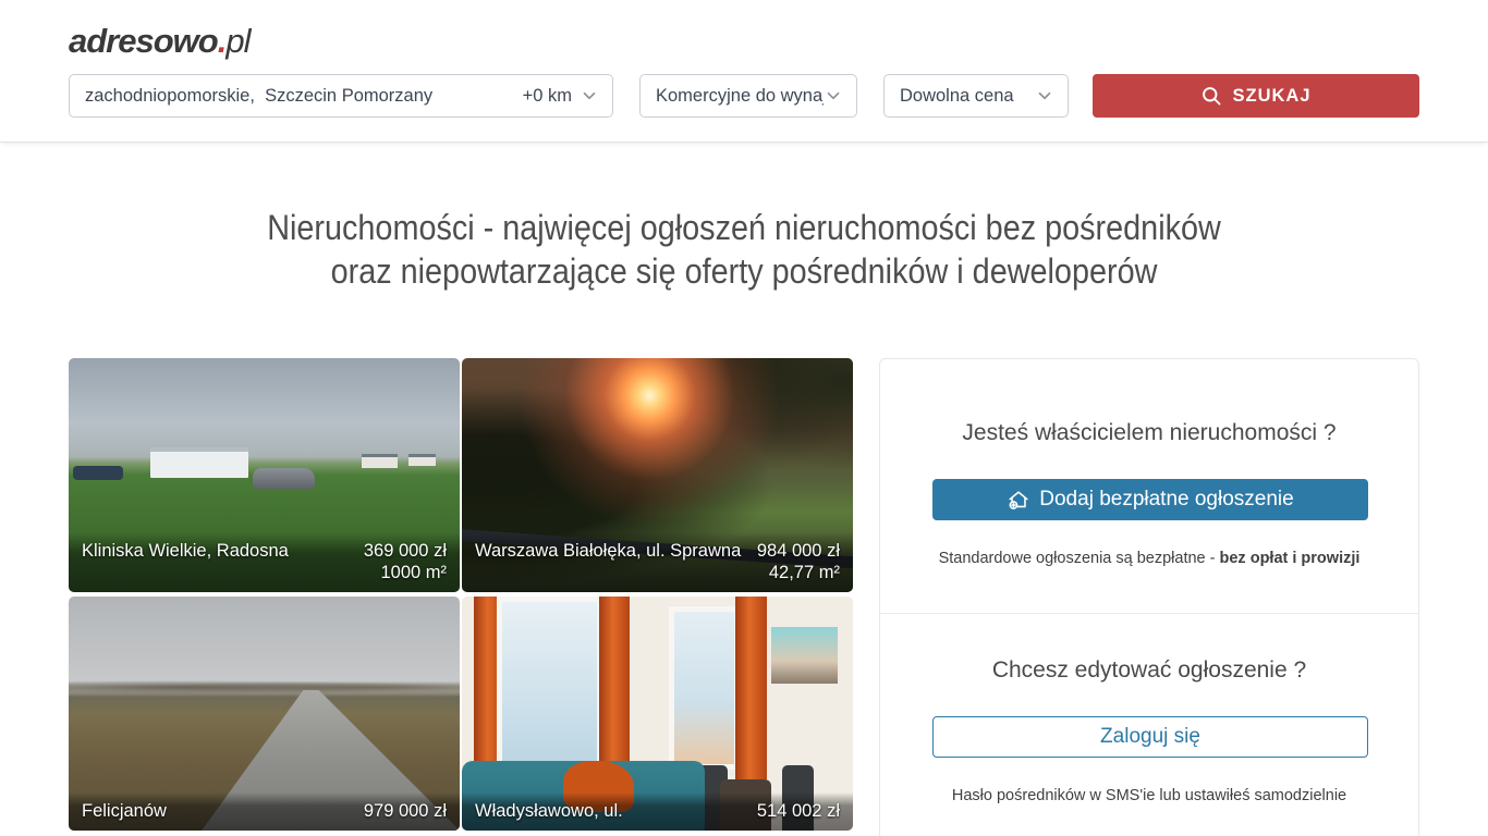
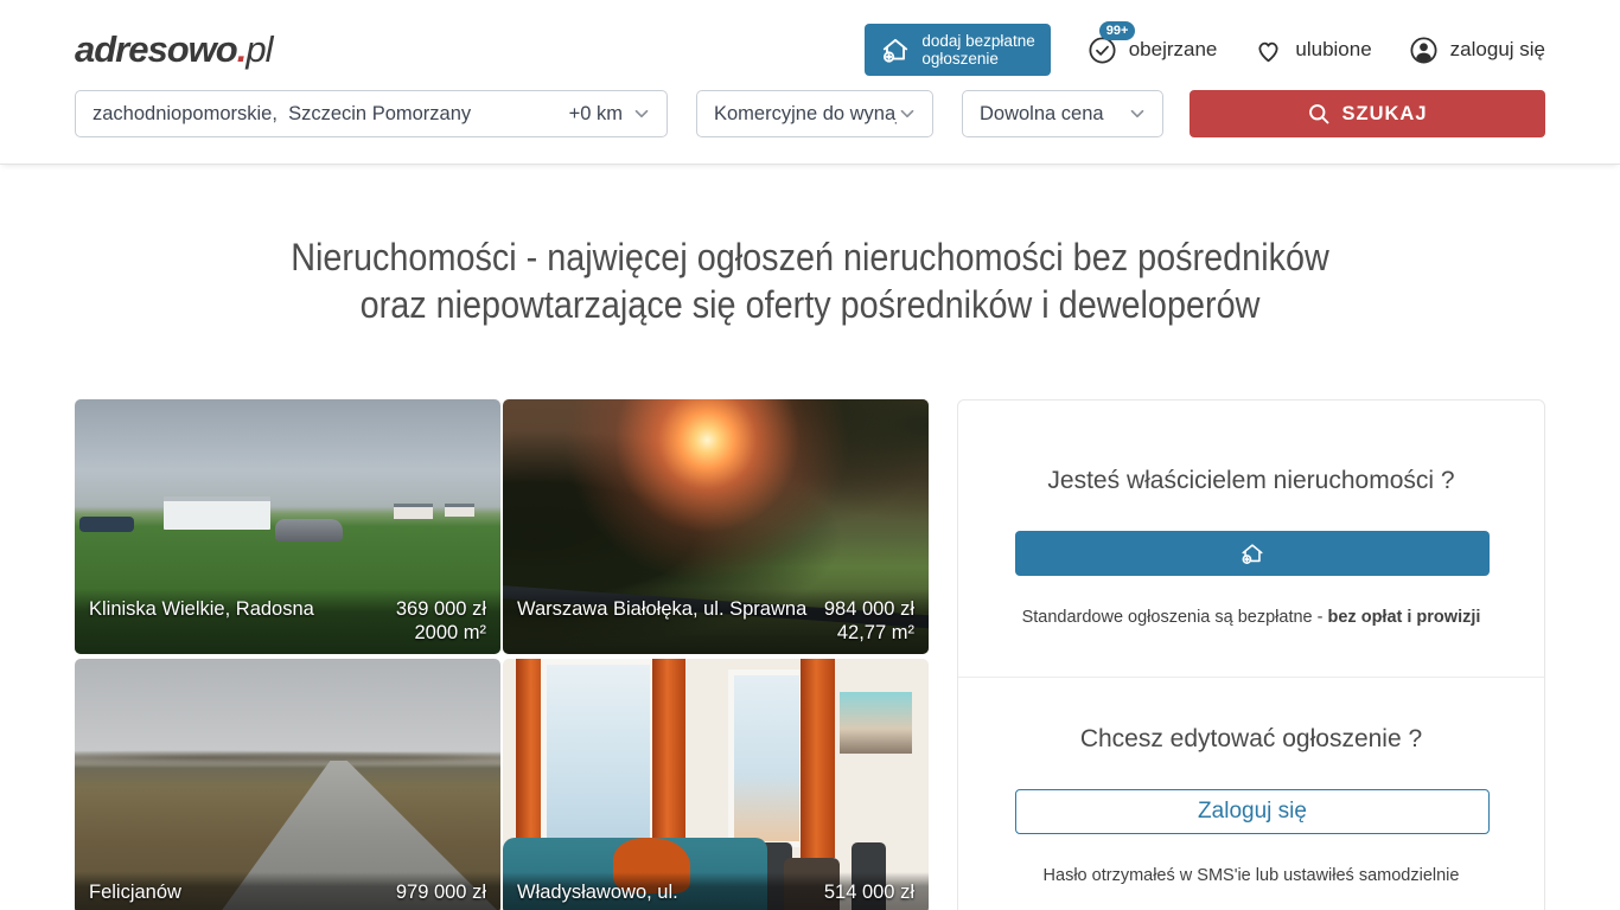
  adresowo.pl
+ dodaj bezpłatne
+ ogłoszenie
+ 99+
+ obejrzane
+ ulubione
+ zaloguj się
  zachodniopomorskie, Szczecin Pomorzany
  +0 km
  Komercyjne do wyna
  Dowolna cena
  SZUKAJ
  Nieruchomości - najwięcej ogłoszeń nieruchomości bez pośredników
  oraz niepowtarzające się oferty pośredników i deweloperów
  Kliniska Wielkie, Radosna
  369 000 zł
- 1000 m²
+ 2000 m²
  Warszawa Białołęka, ul. Sprawna
  984 000 zł
  42,77 m²
  Felicjanów
  979 000 zł
  Władysławowo, ul.
- 514 002 zł
+ 514 000 zł
  Jesteś właścicielem nieruchomości ?
- Dodaj bezpłatne ogłoszenie
  Standardowe ogłoszenia są bezpłatne - bez opłat i prowizji
  Chcesz edytować ogłoszenie ?
  Zaloguj się
- Hasło pośredników w SMS'ie lub ustawiłeś samodzielnie
+ Hasło otrzymałeś w SMS'ie lub ustawiłeś samodzielnie
